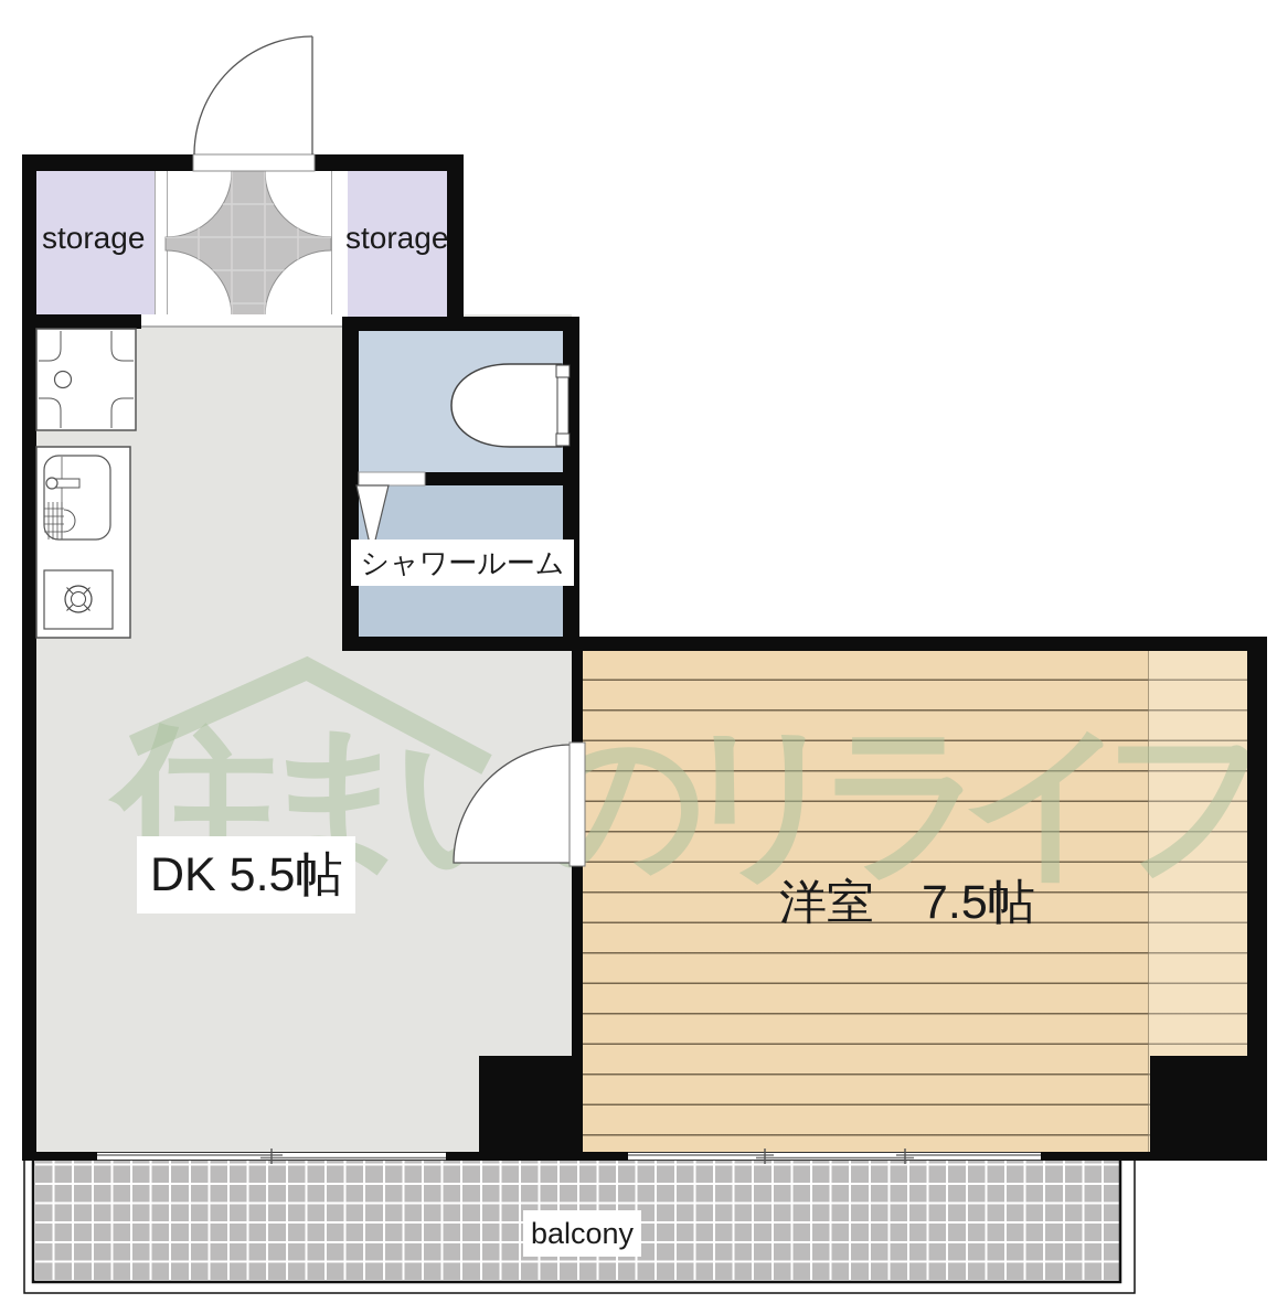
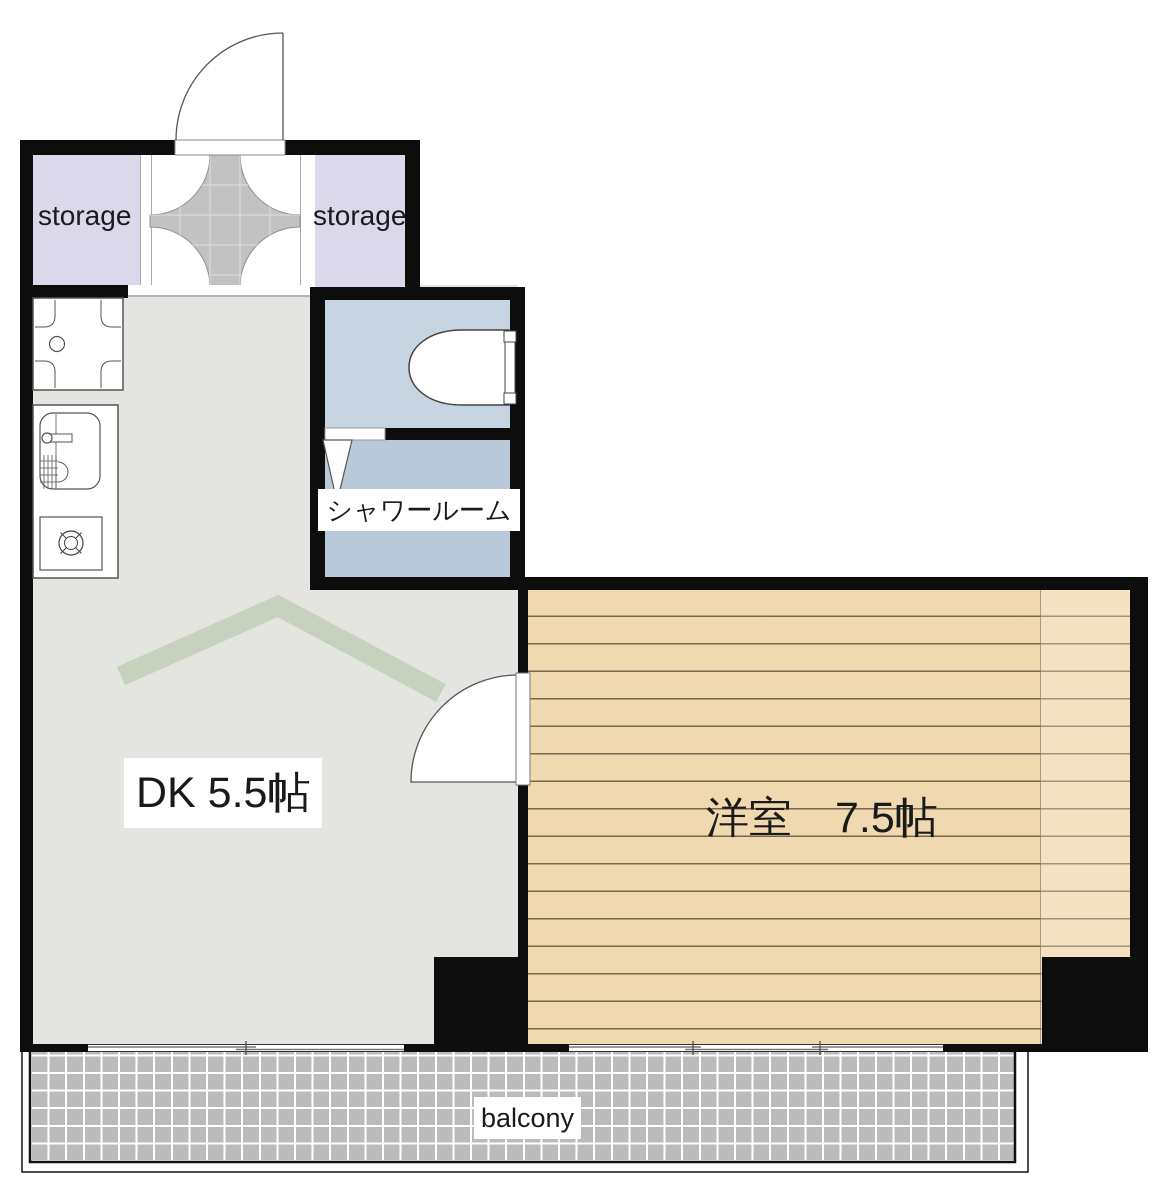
- 住まいのリライフ
  storage
  storage
  シャワールーム
  DK 5.5帖
  洋室 7.5帖
  balcony
